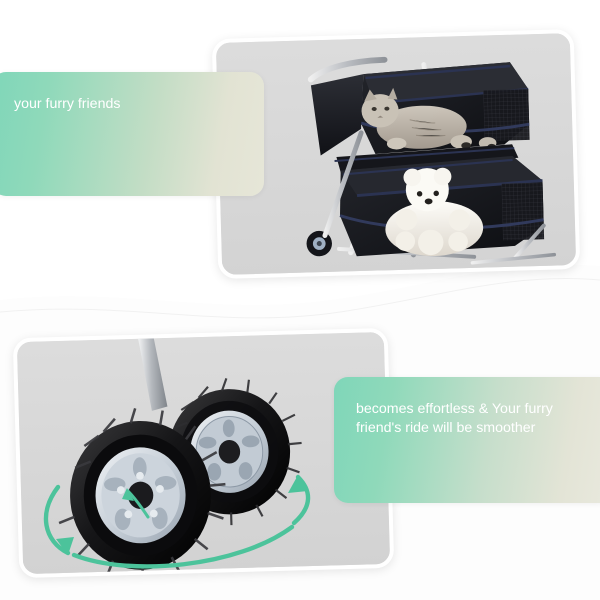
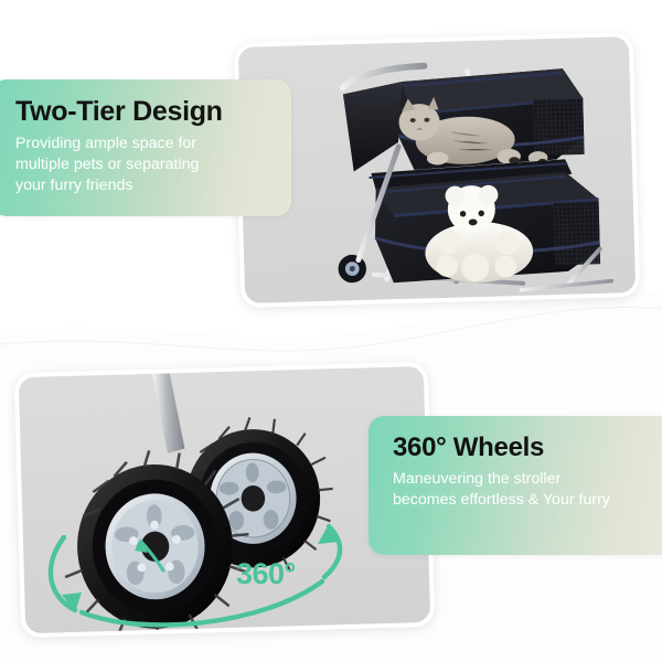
+ Two-Tier Design
+ Providing ample space for
+ multiple pets or separating
  your furry friends
+ 360°
+ 360° Wheels
+ Maneuvering the stroller
  becomes effortless & Your furry
- friend's ride will be smoother
